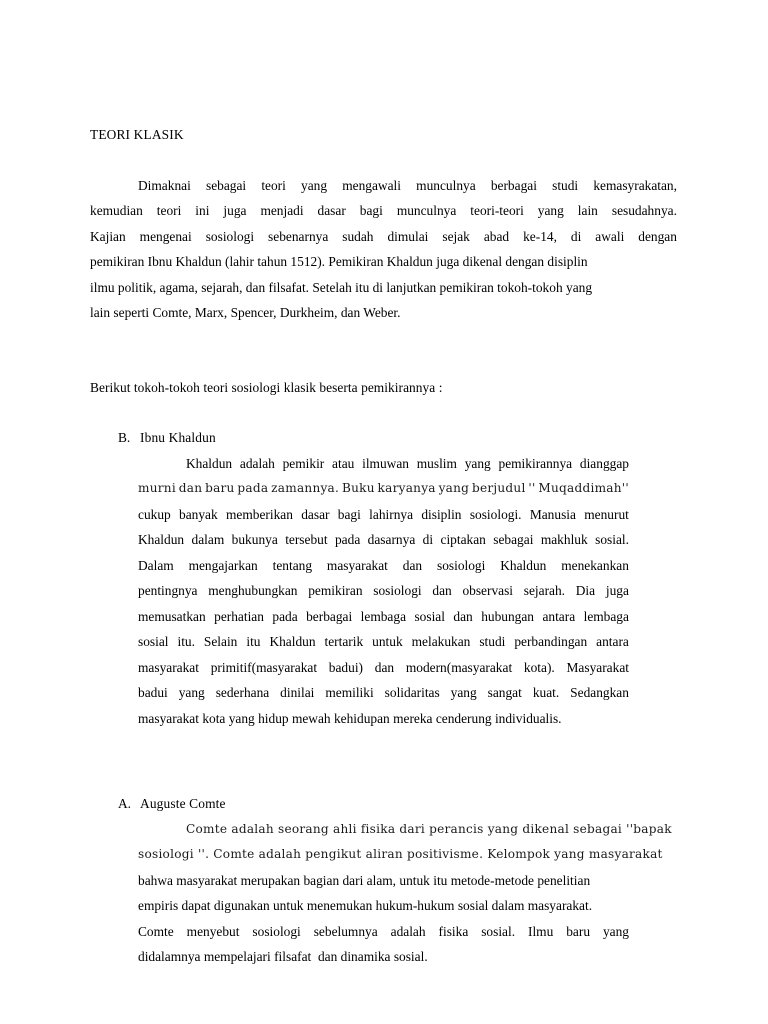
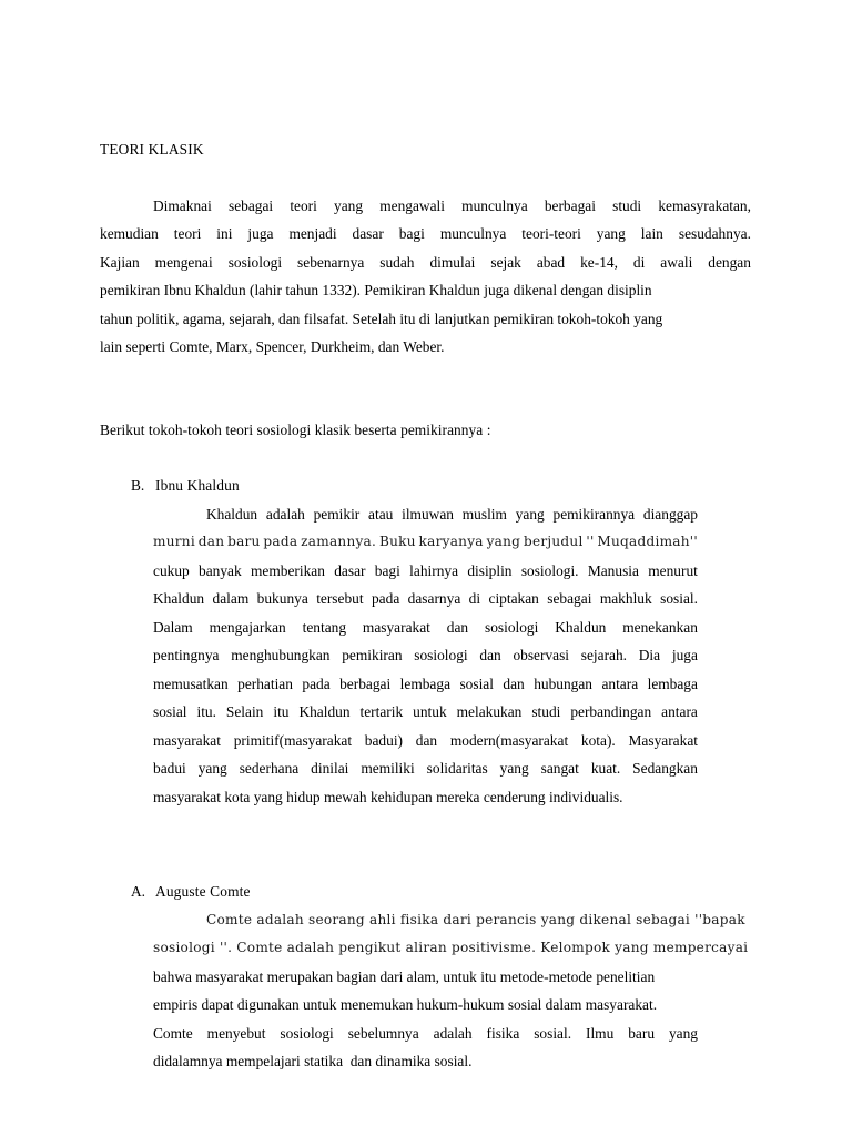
  TEORI KLASIK
  Dimaknai
  sebagai
  teori
  yang
  mengawali
  munculnya
  berbagai
  studi
  kemasyrakatan,
  kemudian
  teori
  ini
  juga
  menjadi
  dasar
  bagi
  munculnya
  teori-teori
  yang
  lain
  sesudahnya.
  Kajian
  mengenai
  sosiologi
  sebenarnya
  sudah
  dimulai
  sejak
  abad
  ke-14,
  di
  awali
  dengan
- pemikiran Ibnu Khaldun (lahir tahun 1512). Pemikiran Khaldun juga dikenal dengan disiplin
+ pemikiran Ibnu Khaldun (lahir tahun 1332). Pemikiran Khaldun juga dikenal dengan disiplin
- ilmu politik, agama, sejarah, dan filsafat. Setelah itu di lanjutkan pemikiran tokoh-tokoh yang
+ tahun politik, agama, sejarah, dan filsafat. Setelah itu di lanjutkan pemikiran tokoh-tokoh yang
  lain seperti Comte, Marx, Spencer, Durkheim, dan Weber.
  Berikut tokoh-tokoh teori sosiologi klasik beserta pemikirannya :
  B.
  Ibnu Khaldun
  Khaldun
  adalah
  pemikir
  atau
  ilmuwan
  muslim
  yang
  pemikirannya
  dianggap
  murni
  dan
  baru
  pada
  zamannya.
  Buku
  karyanya
  yang
  berjudul
  ''
  Muqaddimah''
  cukup
  banyak
  memberikan
  dasar
  bagi
  lahirnya
  disiplin
  sosiologi.
  Manusia
  menurut
  Khaldun
  dalam
  bukunya
  tersebut
  pada
  dasarnya
  di
  ciptakan
  sebagai
  makhluk
  sosial.
  Dalam
  mengajarkan
  tentang
  masyarakat
  dan
  sosiologi
  Khaldun
  menekankan
  pentingnya
  menghubungkan
  pemikiran
  sosiologi
  dan
  observasi
  sejarah.
  Dia
  juga
  memusatkan
  perhatian
  pada
  berbagai
  lembaga
  sosial
  dan
  hubungan
  antara
  lembaga
  sosial
  itu.
  Selain
  itu
  Khaldun
  tertarik
  untuk
  melakukan
  studi
  perbandingan
  antara
  masyarakat
  primitif(masyarakat
  badui)
  dan
  modern(masyarakat
  kota).
  Masyarakat
  badui
  yang
  sederhana
  dinilai
  memiliki
  solidaritas
  yang
  sangat
  kuat.
  Sedangkan
  masyarakat kota yang hidup mewah kehidupan mereka cenderung individualis.
  A.
  Auguste Comte
  Comte adalah seorang ahli fisika dari perancis yang dikenal sebagai ''
  bapak
- sosiologi ''. Comte adalah pengikut aliran positivisme. Kelompok yang masyarakat
+ sosiologi ''. Comte adalah pengikut aliran positivisme. Kelompok yang mempercayai
  bahwa masyarakat merupakan bagian dari alam, untuk itu metode-metode penelitian
  empiris dapat digunakan untuk menemukan hukum-hukum sosial dalam masyarakat.
  Comte
  menyebut
  sosiologi
  sebelumnya
  adalah
  fisika
  sosial.
  Ilmu
  baru
  yang
- didalamnya mempelajari filsafat dan dinamika sosial.
+ didalamnya mempelajari statika dan dinamika sosial.
